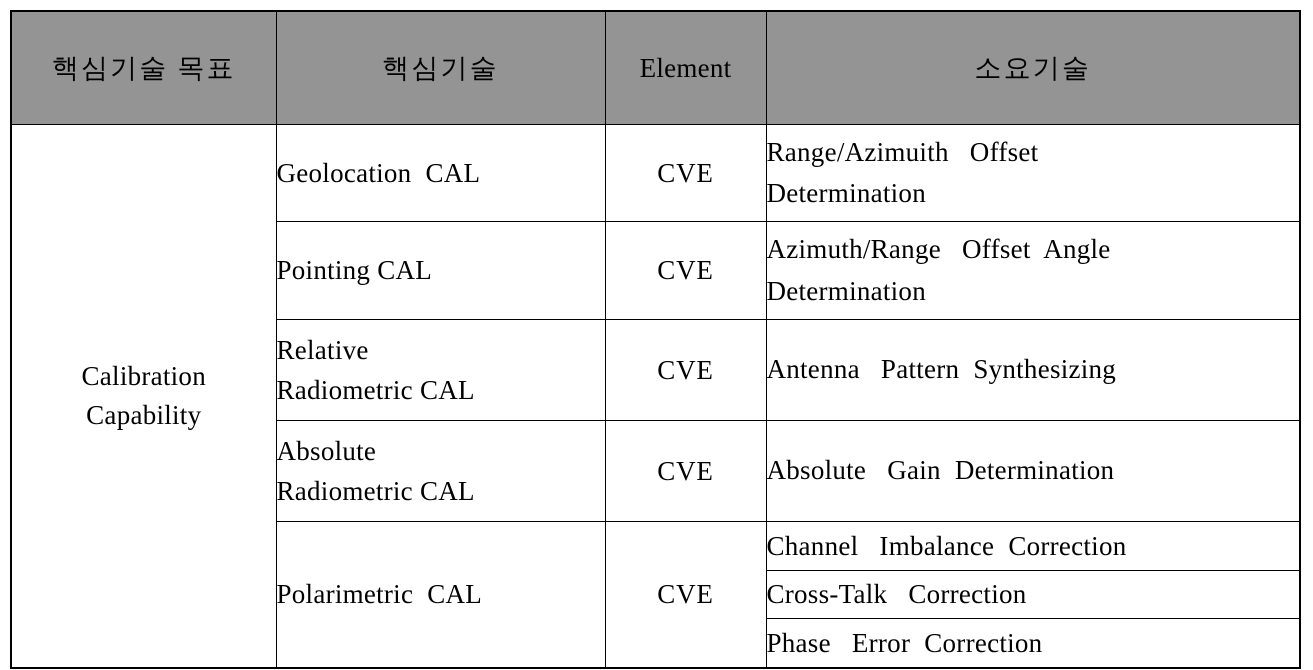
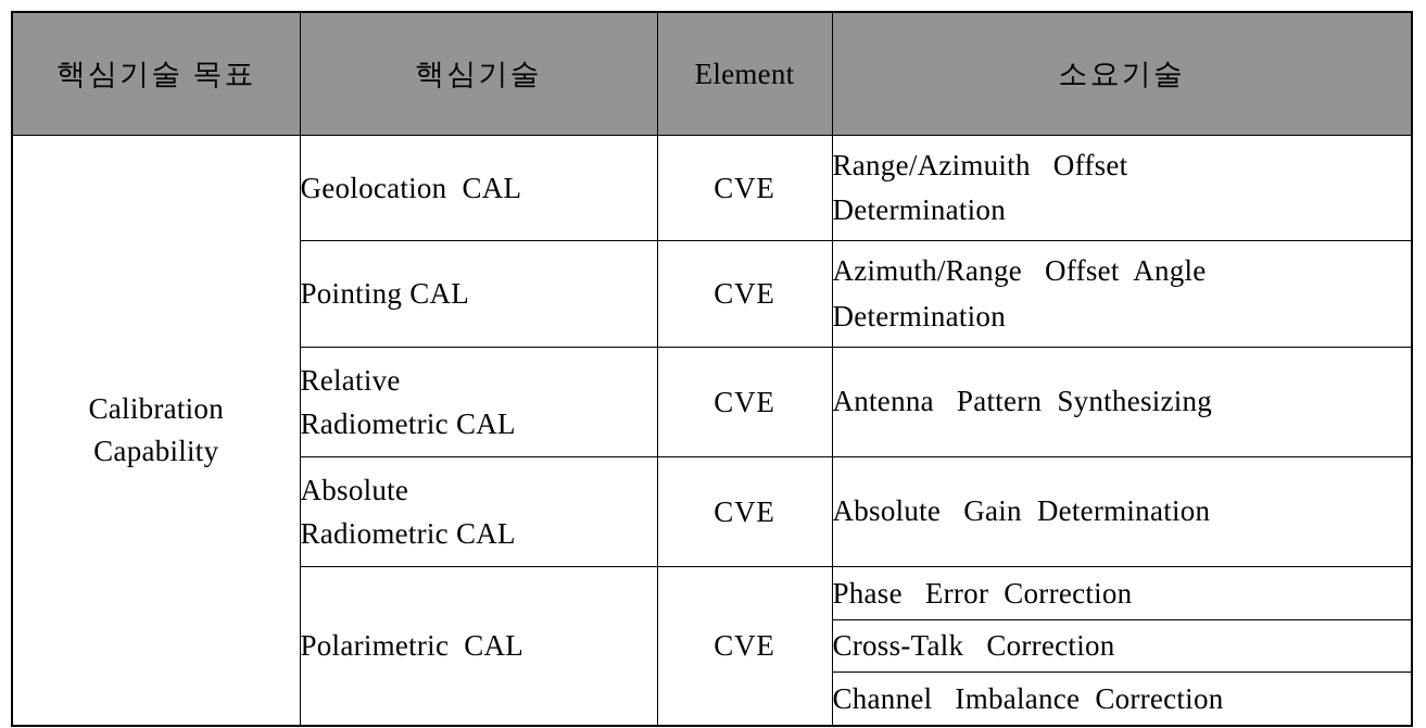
  핵심기술 목표	핵심기술	Element	소요기술
  Calibration Capability	Geolocation CAL	CVE	Range/Azimuith Offset Determination
  Pointing CAL	CVE	Azimuth/Range Offset Angle Determination
  Relative Radiometric CAL	CVE	Antenna Pattern Synthesizing
  Absolute Radiometric CAL	CVE	Absolute Gain Determination
- Polarimetric CAL	CVE	Channel Imbalance Correction
+ Polarimetric CAL	CVE	Phase Error Correction
  Cross-Talk Correction
- Phase Error Correction
+ Channel Imbalance Correction
